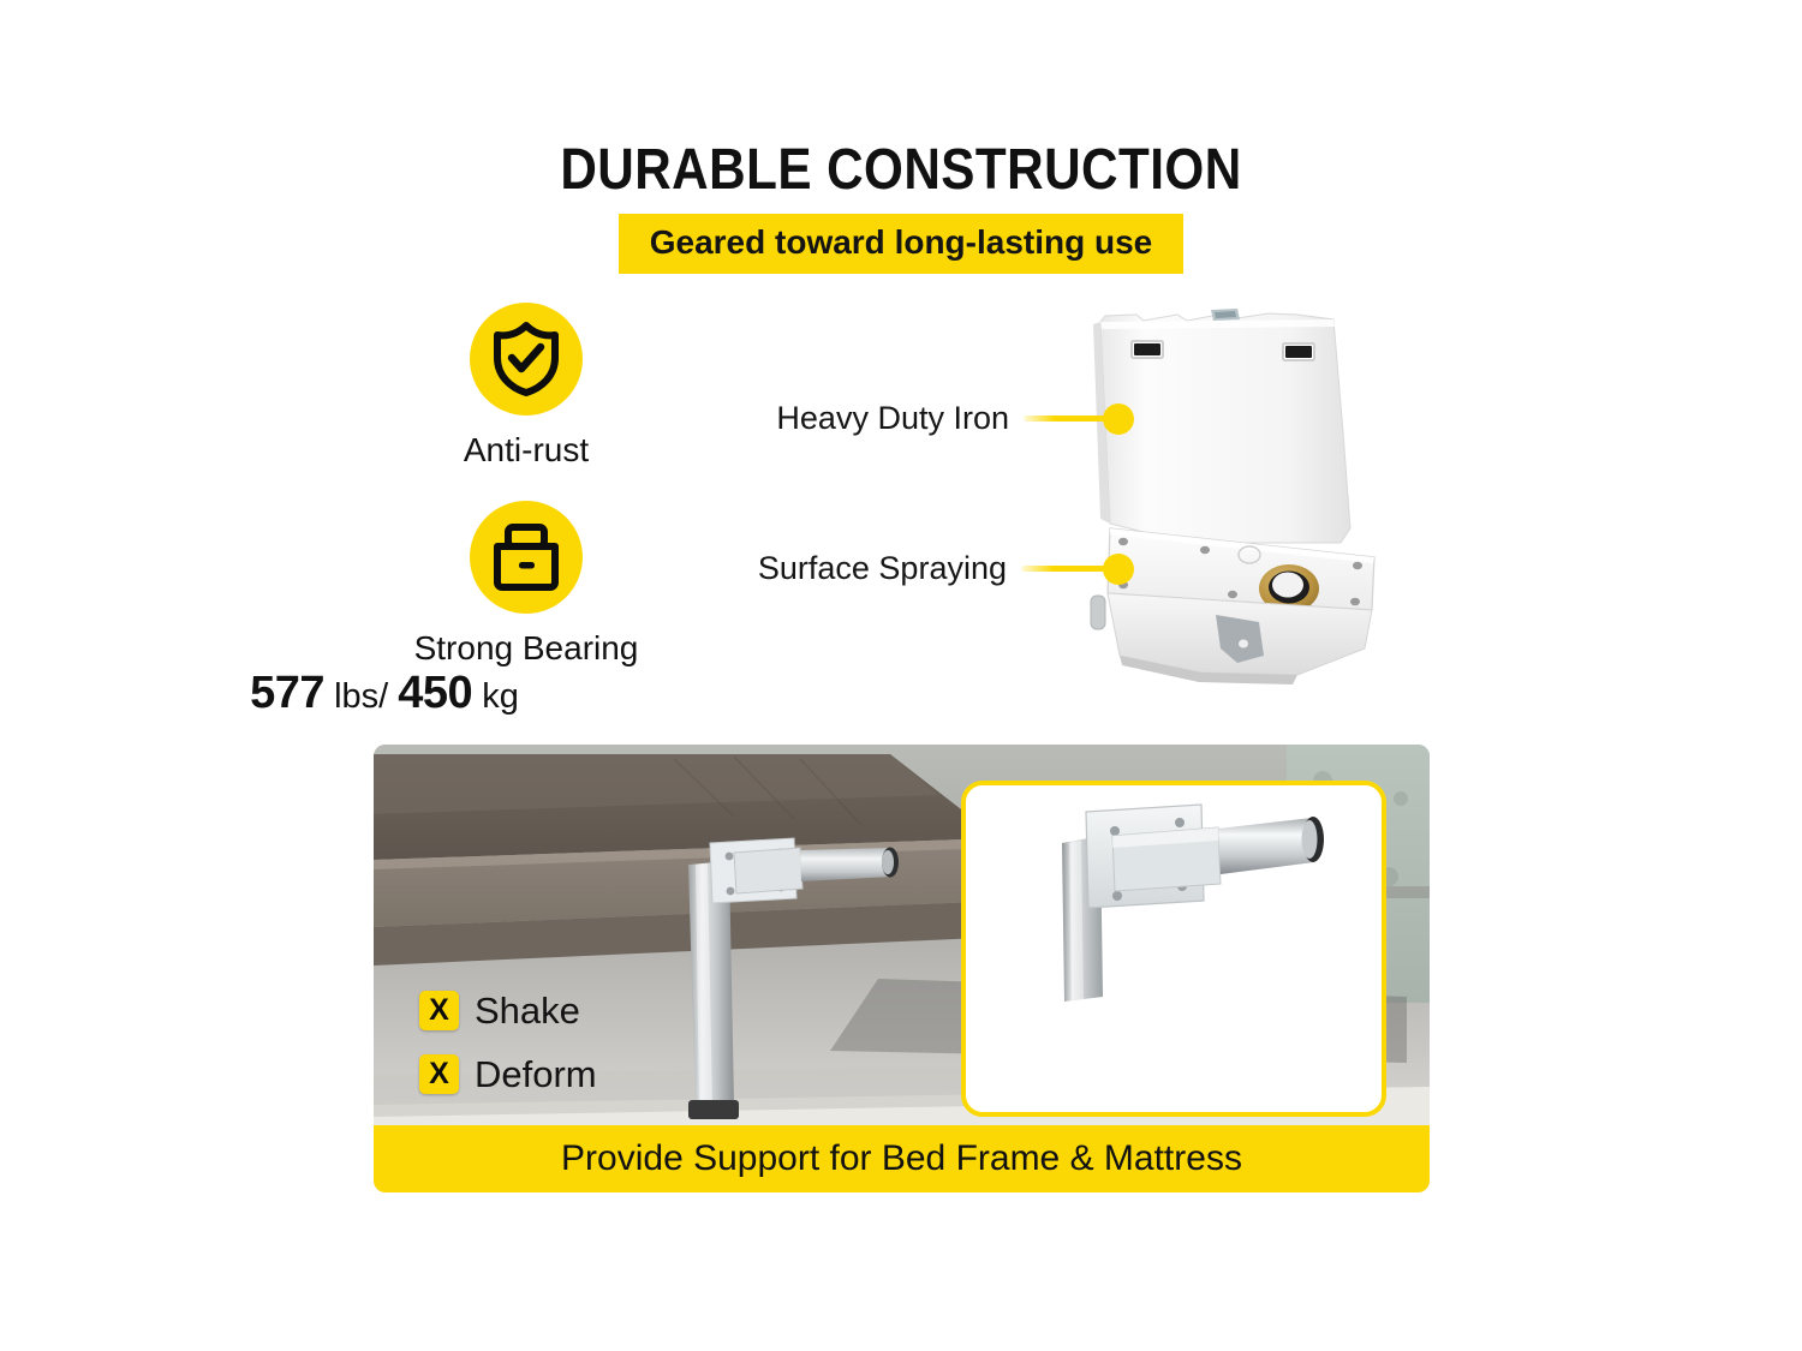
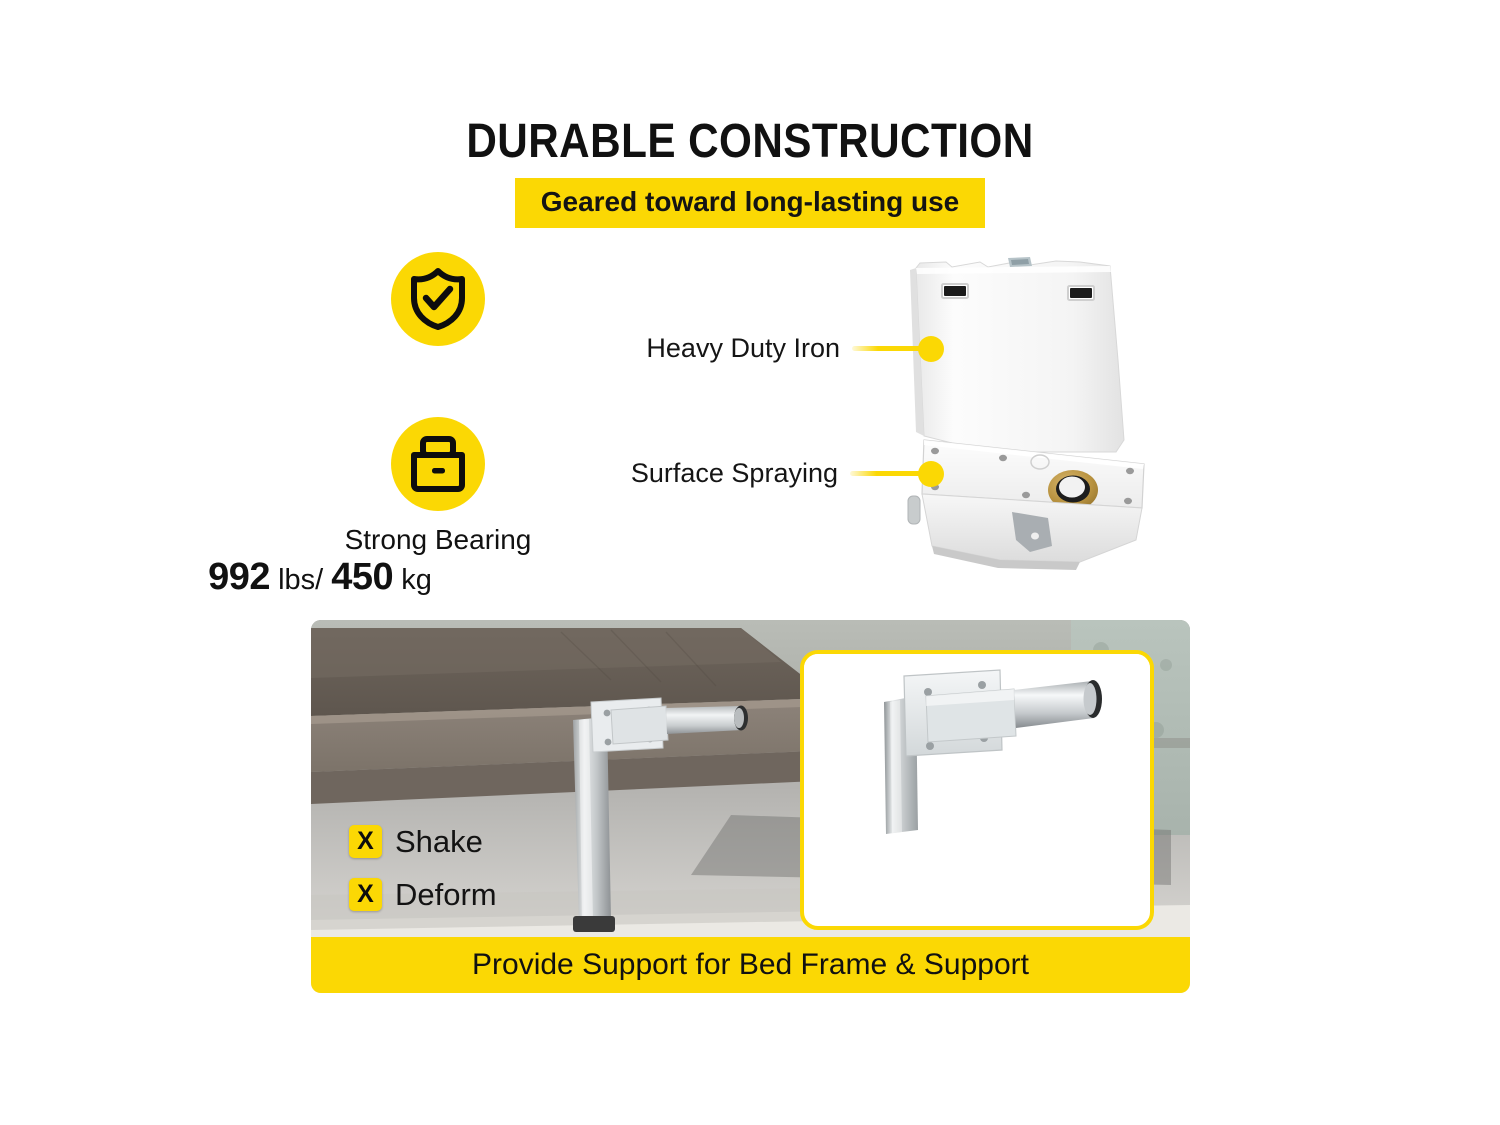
  DURABLE CONSTRUCTION
  Geared toward long-lasting use
- Anti-rust
  Strong Bearing
- 577 lbs/ 450 kg
+ 992 lbs/ 450 kg
  Heavy Duty Iron
  Surface Spraying
  X
  Shake
  X
  Deform
- Provide Support for Bed Frame & Mattress
+ Provide Support for Bed Frame & Support
